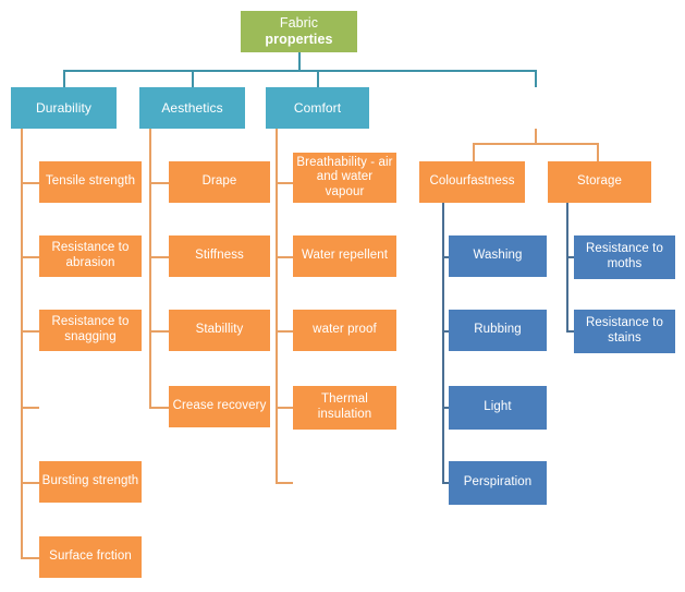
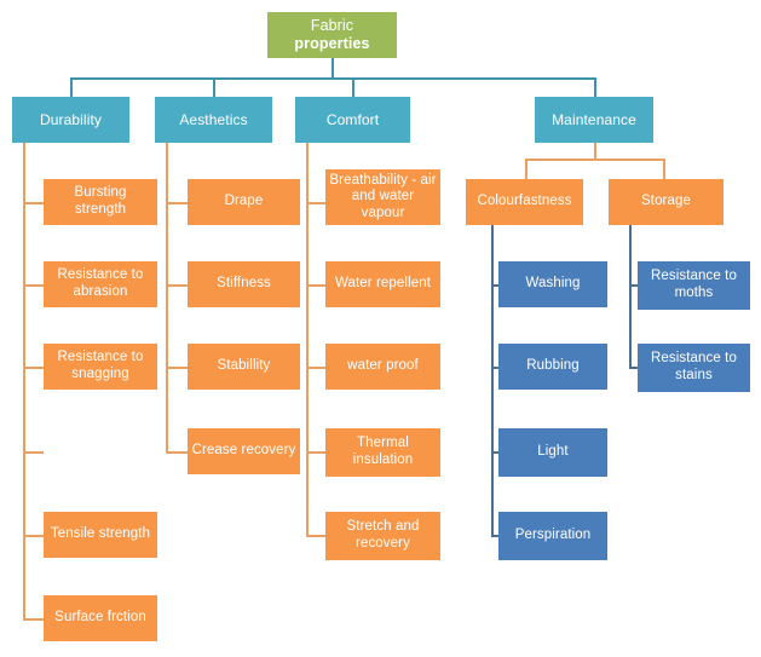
  Fabric properties
  Durability
  Aesthetics
  Comfort
+ Maintenance
  Colourfastness
  Storage
- Tensile strength
+ Bursting strength
  Resistance to
  abrasion
  Resistance to
  snagging
- Bursting strength
+ Tensile strength
  Surface frction
  Drape
  Stiffness
  Stabillity
  Crease recovery
  Breathability - air
  and water
  vapour
  Water repellent
  water proof
  Thermal
  insulation
+ Stretch and
+ recovery
  Washing
  Rubbing
  Light
  Perspiration
  Resistance to
  moths
  Resistance to
  stains
